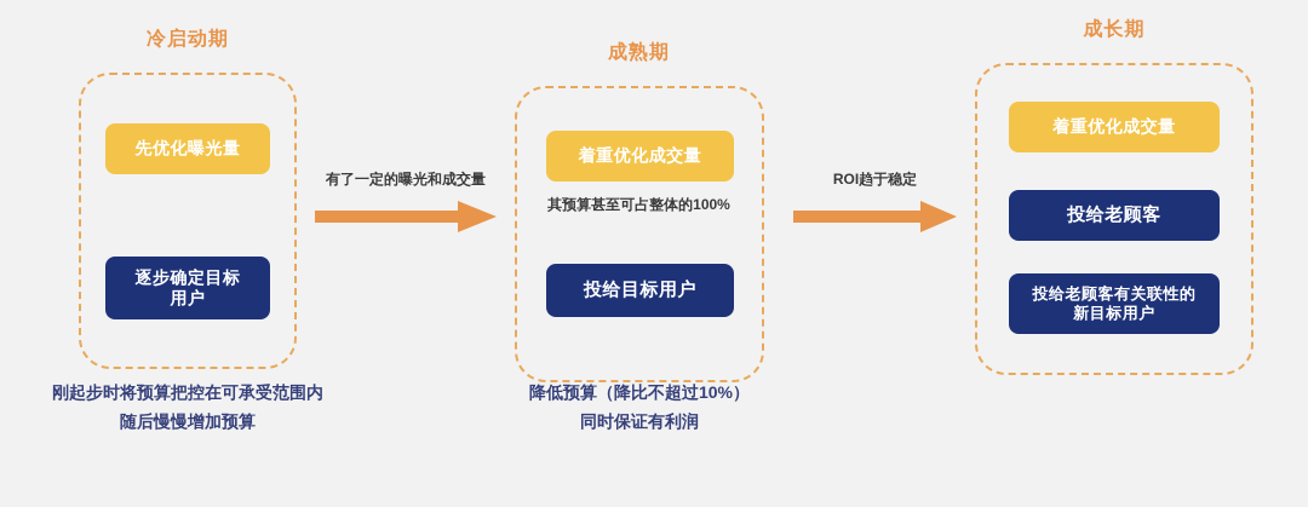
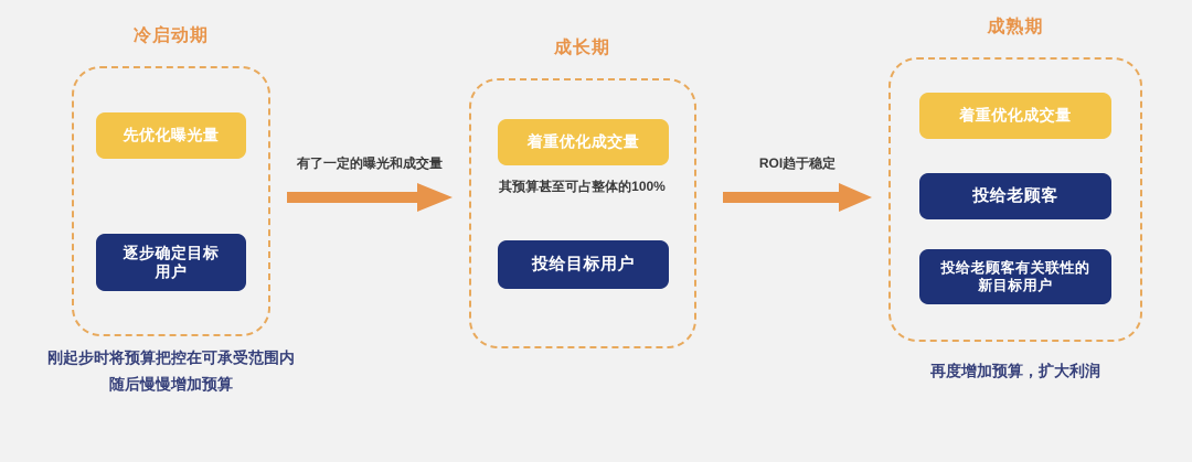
  冷启动期
  先优化曝光量
  逐步确定目标
  用户
  刚起步时将预算把控在可承受范围内
  随后慢慢增加预算
  有了一定的曝光和成交量
- 成熟期
+ 成长期
  着重优化成交量
  其预算甚至可占整体的100%
  投给目标用户
- 降低预算（降比不超过10%）
- 同时保证有利润
  ROI趋于稳定
- 成长期
+ 成熟期
  着重优化成交量
  投给老顾客
  投给老顾客有关联性的
  新目标用户
+ 再度增加预算，扩大利润
